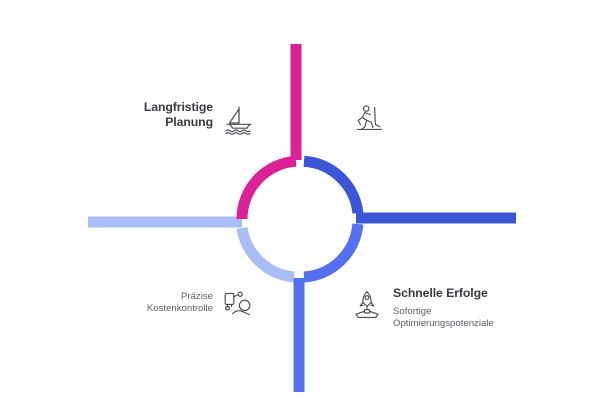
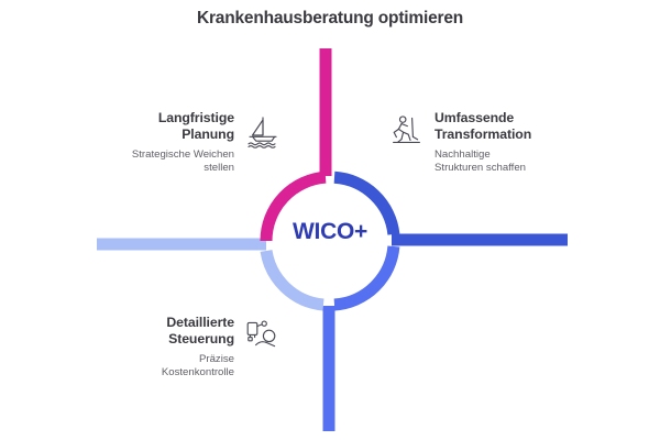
+ Krankenhausberatung optimieren
+ WICO+
  Langfristige
  Planung
+ Strategische Weichen
+ stellen
+ Umfassende
+ Transformation
+ Nachhaltige
+ Strukturen schaffen
+ Detaillierte
+ Steuerung
  Präzise
  Kostenkontrolle
- Schnelle Erfolge
- Sofortige
- Optimierungspotenziale
